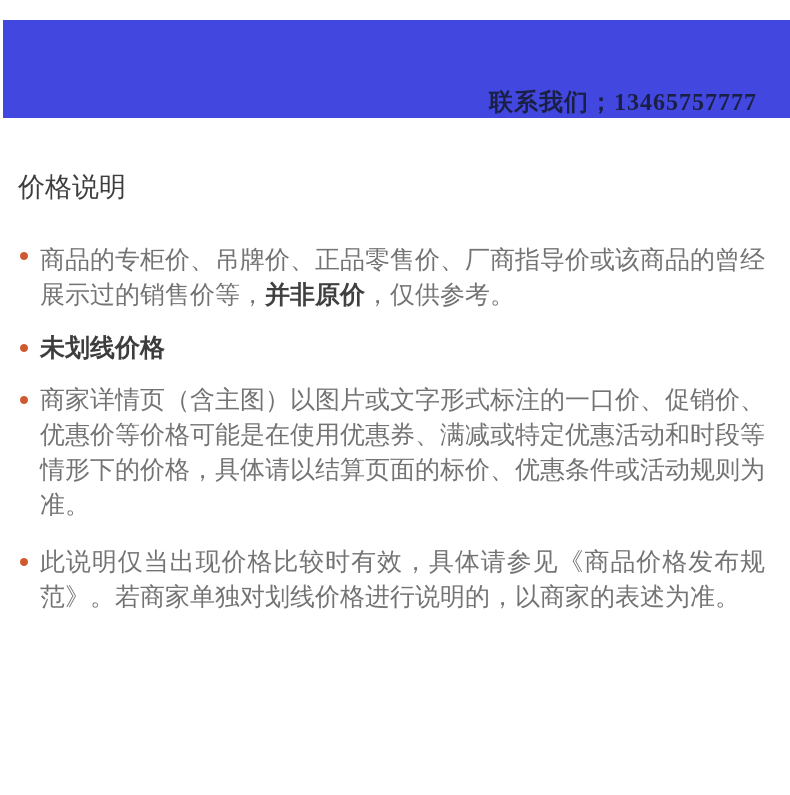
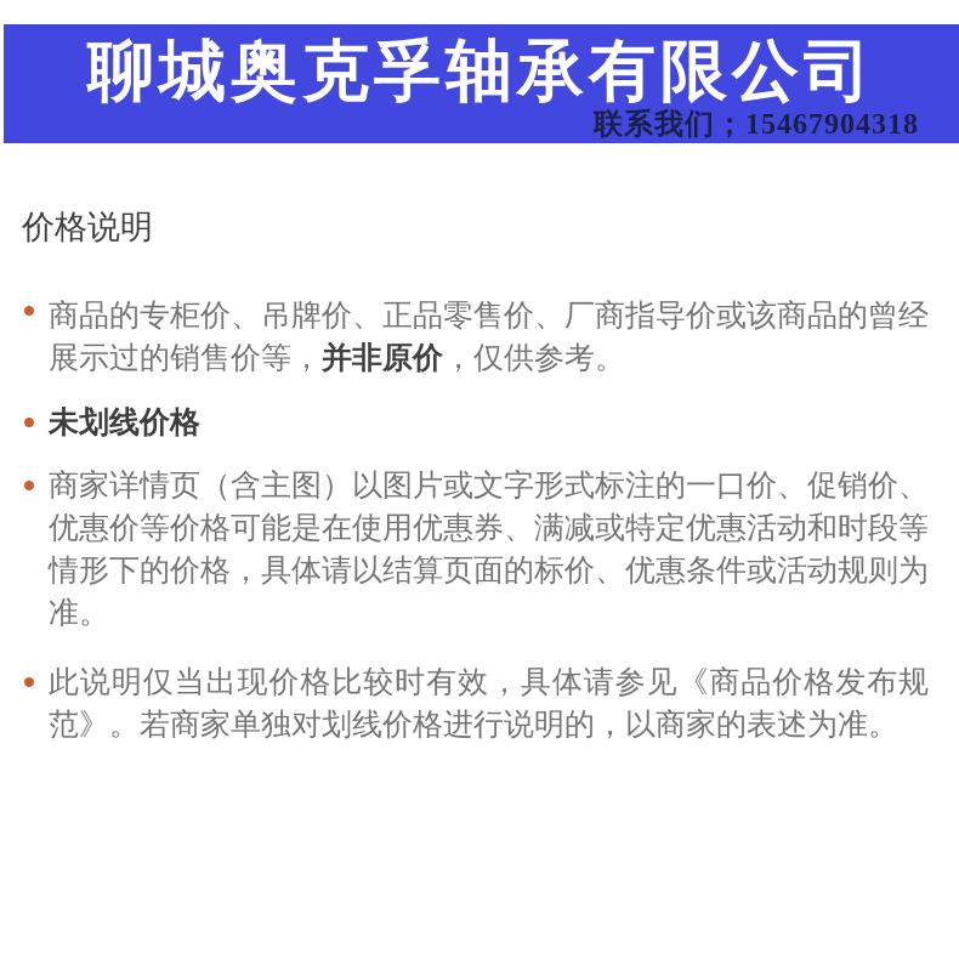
+ 聊城奥克孚轴承有限公司
- 联系我们；13465757777
+ 联系我们；15467904318
  价格说明
  商品的专柜价、吊牌价、正品零售价、厂商指导价或该商品的曾经展示过的销售价等，并非原价，仅供参考。
  未划线价格
  商家详情页（含主图）以图片或文字形式标注的一口价、促销价、优惠价等价格可能是在使用优惠券、满减或特定优惠活动和时段等情形下的价格，具体请以结算页面的标价、优惠条件或活动规则为准。
  此说明仅当出现价格比较时有效，具体请参见《商品价格发布规范》。若商家单独对划线价格进行说明的，以商家的表述为准。
